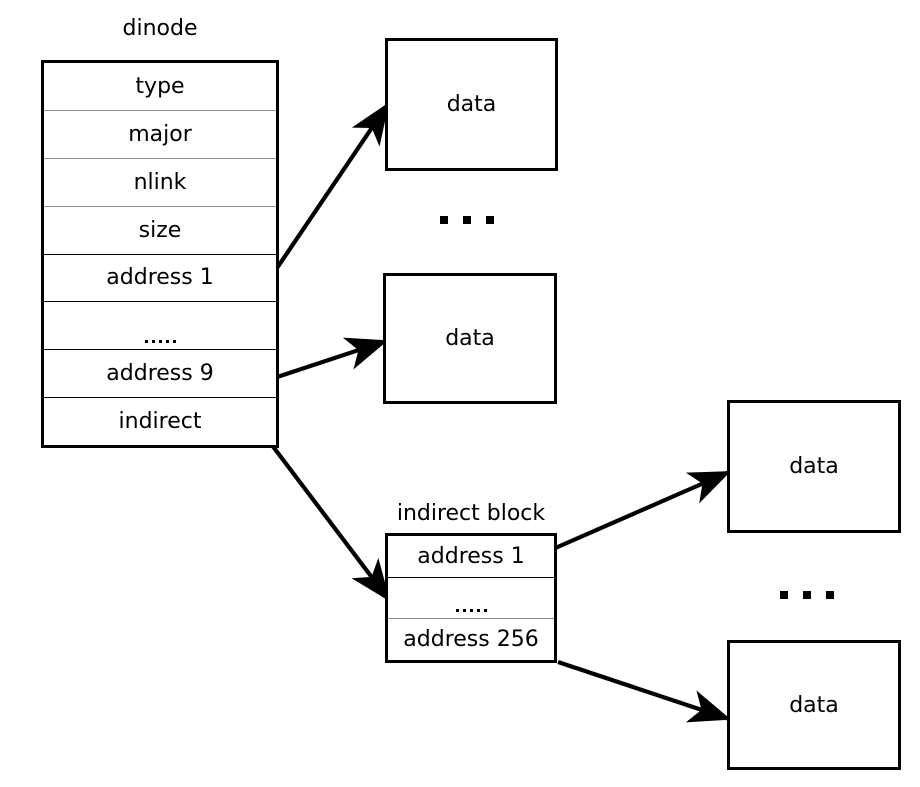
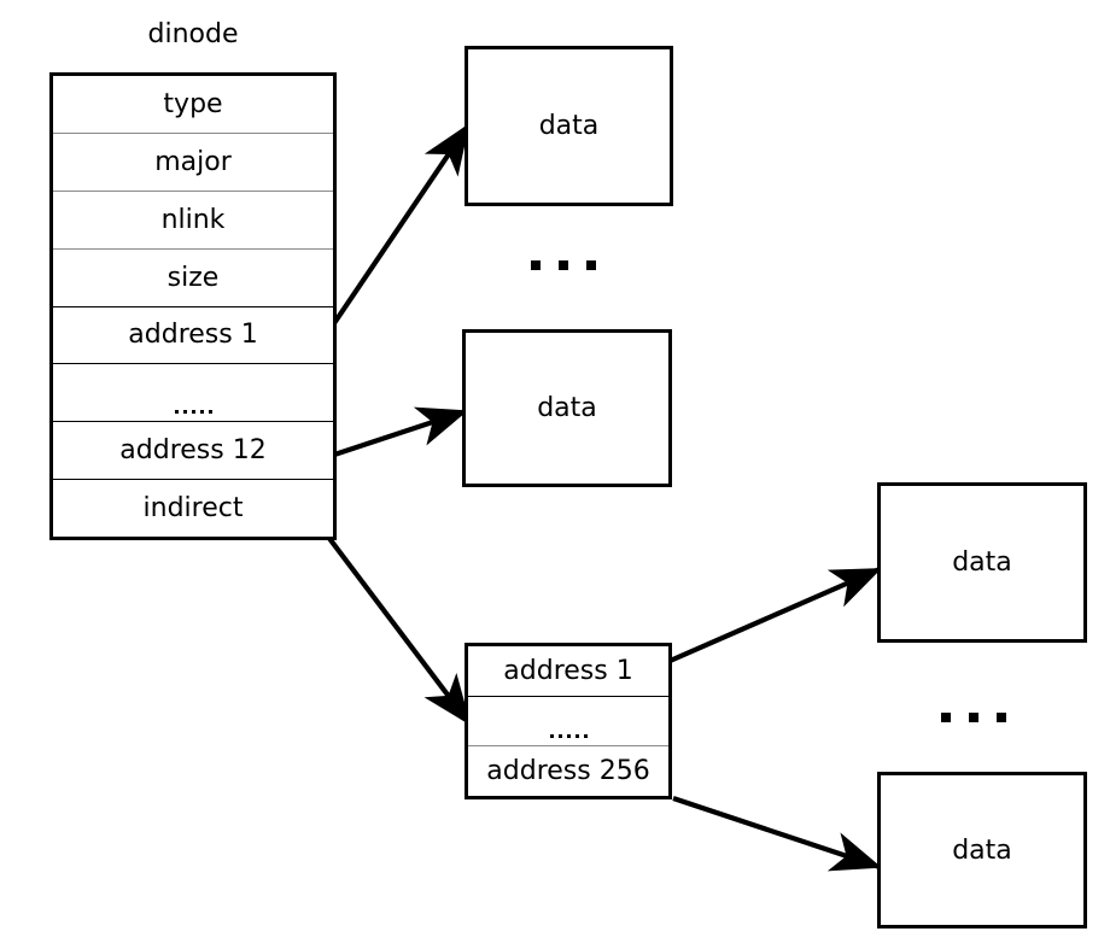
  dinode
  type
  major
  nlink
  size
  address 1
- address 9
+ address 12
  indirect
  data
  data
- indirect block
  address 1
  address 256
  data
  data
